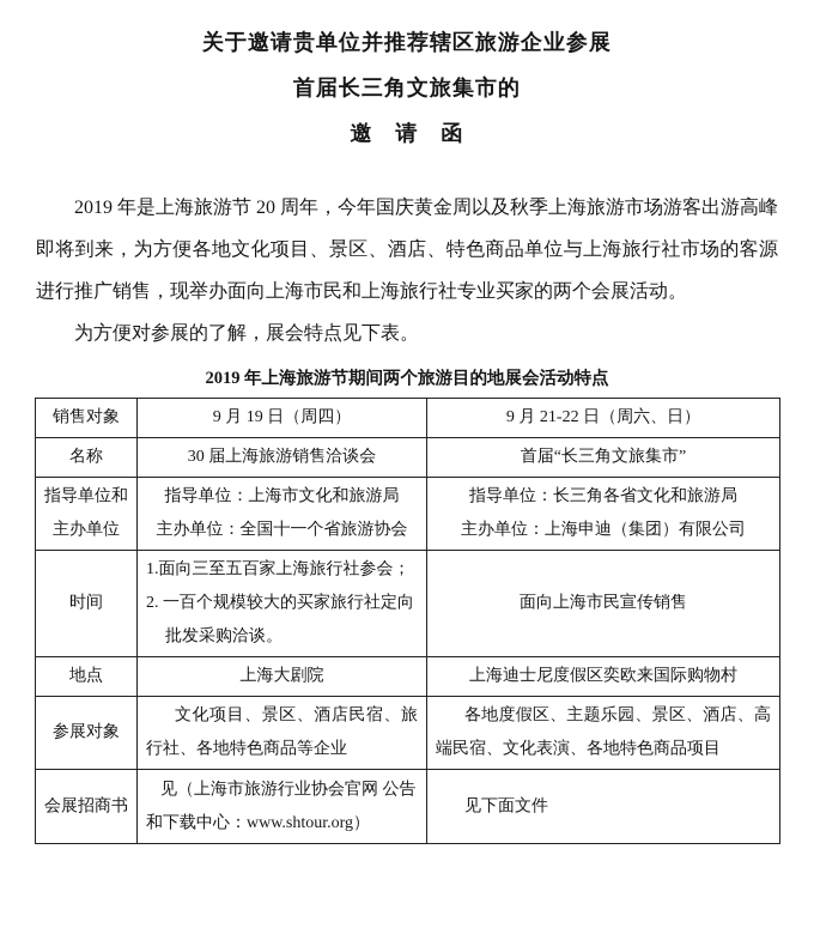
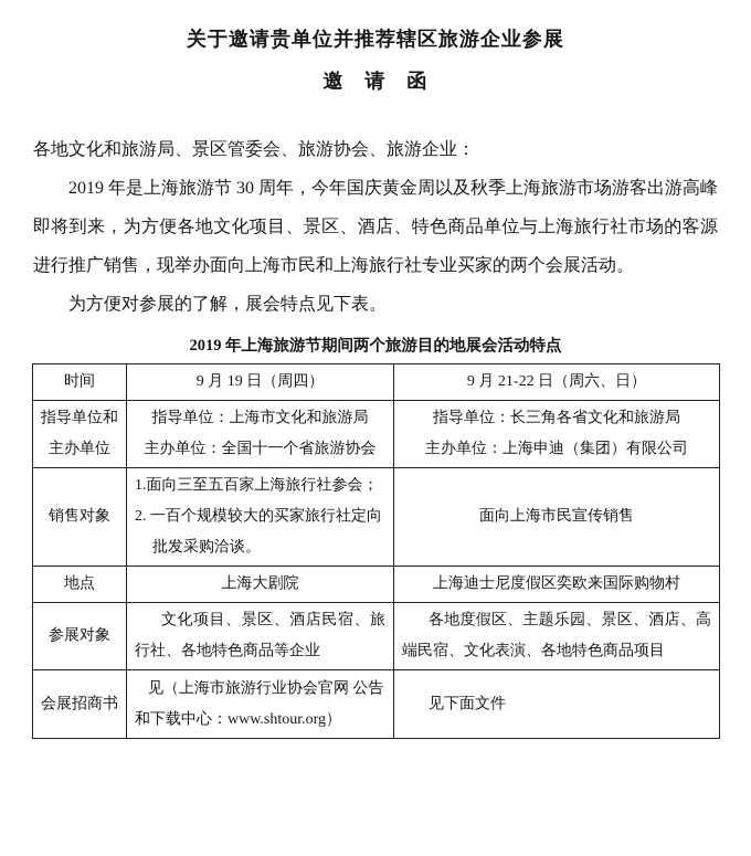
  关于邀请贵单位并推荐辖区旅游企业参展
- 首届长三角文旅集市的
  邀 请 函
+ 各地文化和旅游局、景区管委会、旅游协会、旅游企业：
- 2019 年是上海旅游节 20 周年，今年国庆黄金周以及秋季上海旅游市场游客出游高峰即将到来，为方便各地文化项目、景区、酒店、特色商品单位与上海旅行社市场的客源进行推广销售，现举办面向上海市民和上海旅行社专业买家的两个会展活动。
+ 2019 年是上海旅游节 30 周年，今年国庆黄金周以及秋季上海旅游市场游客出游高峰即将到来，为方便各地文化项目、景区、酒店、特色商品单位与上海旅行社市场的客源进行推广销售，现举办面向上海市民和上海旅行社专业买家的两个会展活动。
  为方便对参展的了解，展会特点见下表。
  2019 年上海旅游节期间两个旅游目的地展会活动特点
- 销售对象	9 月 19 日（周四）	9 月 21-22 日（周六、日）
+ 时间	9 月 19 日（周四）	9 月 21-22 日（周六、日）
- 名称	30 届上海旅游销售洽谈会	首届“长三角文旅集市”
  指导单位和主办单位	指导单位：上海市文化和旅游局 主办单位：全国十一个省旅游协会	指导单位：长三角各省文化和旅游局 主办单位：上海申迪（集团）有限公司
- 时间	1.面向三至五百家上海旅行社参会； 2. 一百个规模较大的买家旅行社定向批发采购洽谈。	面向上海市民宣传销售
+ 销售对象	1.面向三至五百家上海旅行社参会； 2. 一百个规模较大的买家旅行社定向批发采购洽谈。	面向上海市民宣传销售
  地点	上海大剧院	上海迪士尼度假区奕欧来国际购物村
  参展对象	文化项目、景区、酒店民宿、旅行社、各地特色商品等企业	各地度假区、主题乐园、景区、酒店、高端民宿、文化表演、各地特色商品项目
  会展招商书	见（上海市旅游行业协会官网 公告和下载中心：www.shtour.org）	见下面文件
